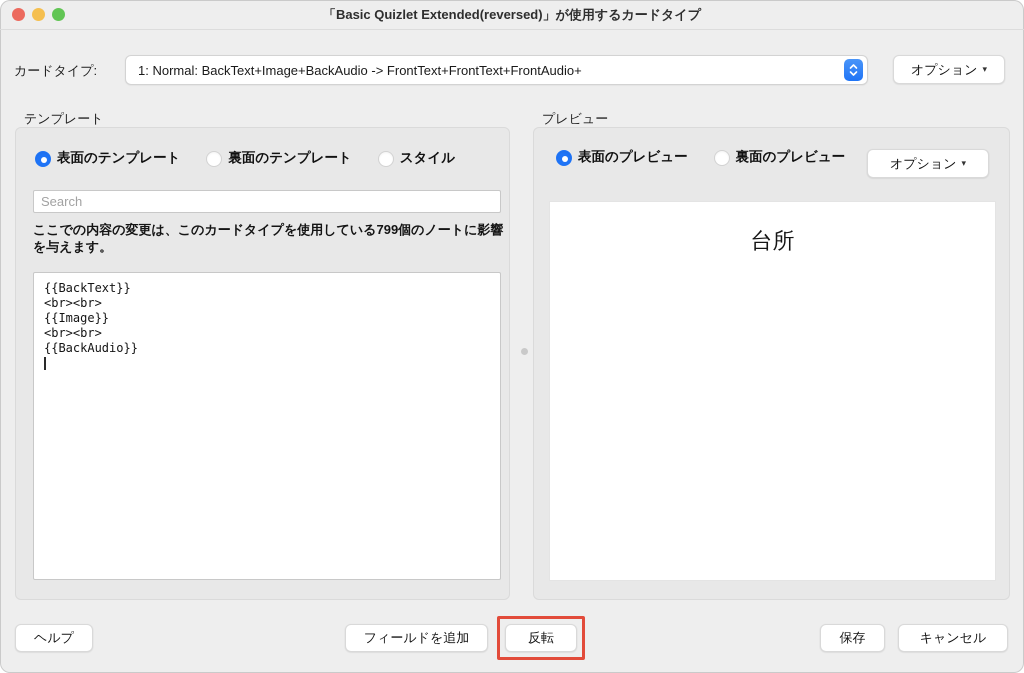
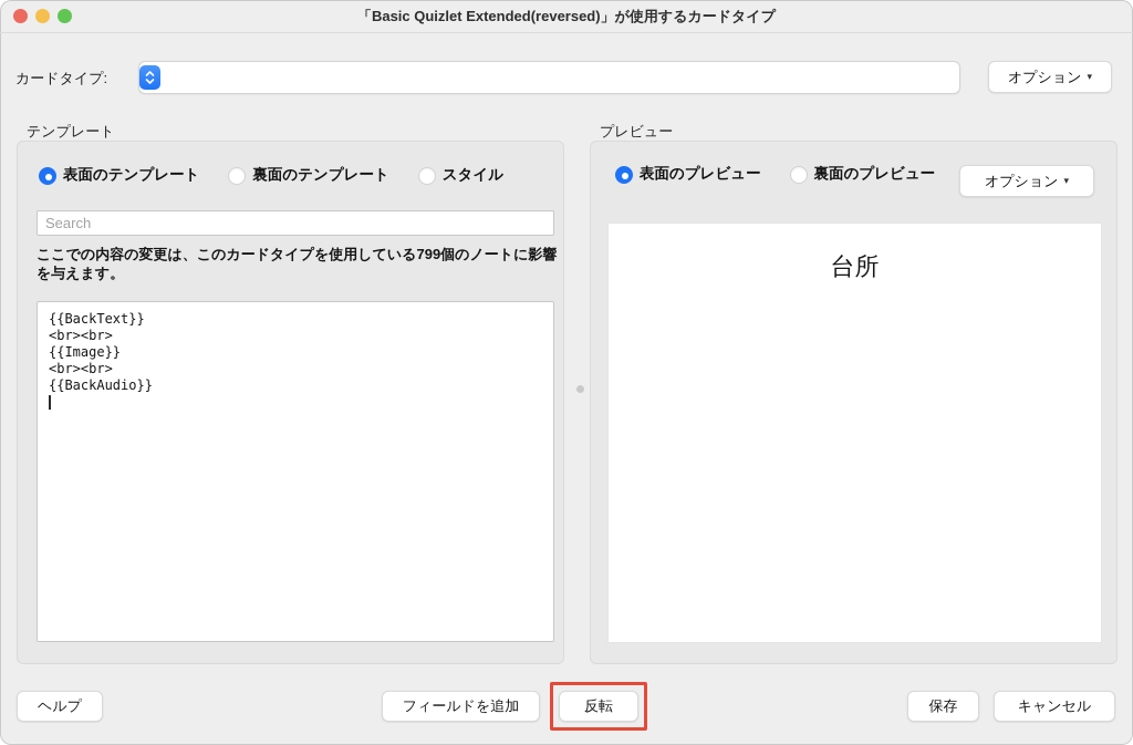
  「Basic Quizlet Extended(reversed)」が使用するカードタイプ
  カードタイプ:
- 1: Normal: BackText+Image+BackAudio -> FrontText+FrontText+FrontAudio+
  オプション
  ▾
  テンプレート
  プレビュー
  表面のテンプレート
  裏面のテンプレート
  スタイル
  Search
  ここでの内容の変更は、このカードタイプを使用している799個のノートに影響を与えます。
  {{BackText}}
  <br><br>
  {{Image}}
  <br><br>
  {{BackAudio}}
  表面のプレビュー
  裏面のプレビュー
  オプション
  ▾
  台所
  ヘルプ
  フィールドを追加
  反転
  保存
  キャンセル
